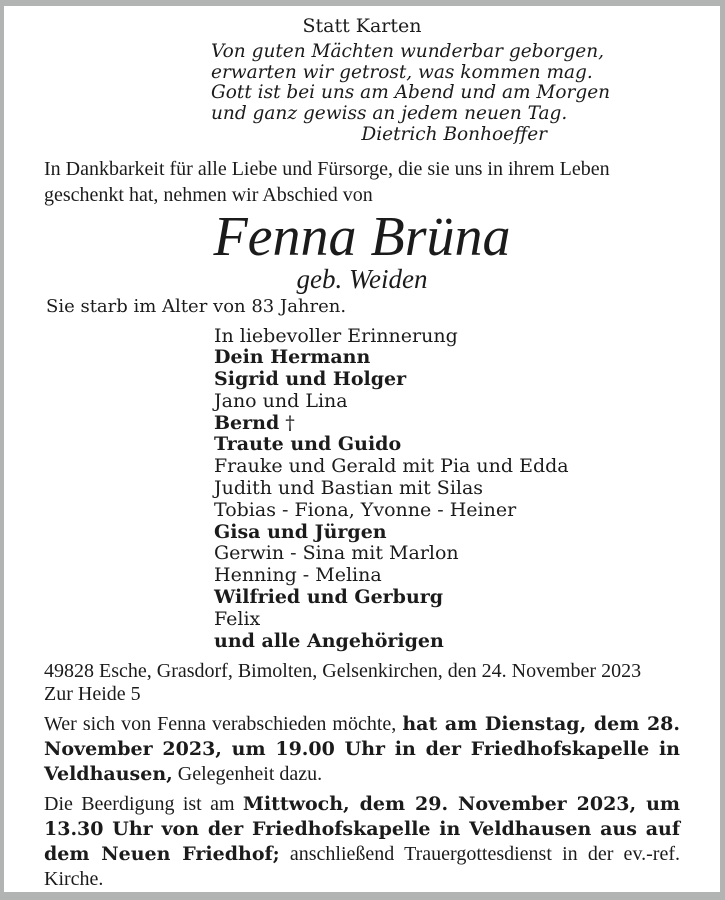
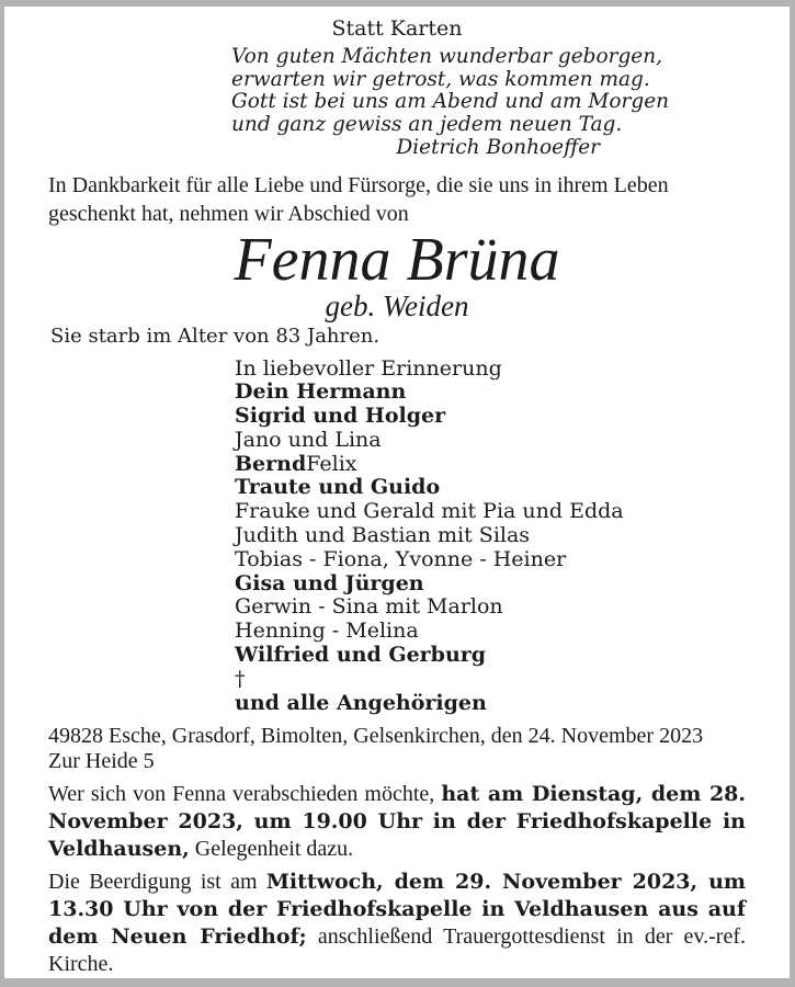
  Statt Karten
  Von guten Mächten wunderbar geborgen,
  erwarten wir getrost, was kommen mag.
  Gott ist bei uns am Abend und am Morgen
  und ganz gewiss an jedem neuen Tag.
  Dietrich Bonhoeffer
  In Dankbarkeit für alle Liebe und Fürsorge, die sie uns in ihrem Leben geschenkt hat, nehmen wir Abschied von
  Fenna Brüna
  geb. Weiden
  Sie starb im Alter von 83 Jahren.
  In liebevoller Erinnerung
  Dein Hermann
  Sigrid und Holger
  Jano und Lina
- Bernd †
+ BerndFelix
  Traute und Guido
  Frauke und Gerald mit Pia und Edda
  Judith und Bastian mit Silas
  Tobias - Fiona, Yvonne - Heiner
  Gisa und Jürgen
  Gerwin - Sina mit Marlon
  Henning - Melina
  Wilfried und Gerburg
- Felix
+ †
  und alle Angehörigen
  49828 Esche, Grasdorf, Bimolten, Gelsenkirchen, den 24. November 2023
  Zur Heide 5
  Wer sich von Fenna verabschieden möchte, hat am Dienstag, dem 28. November 2023, um 19.00 Uhr in der Friedhofskapelle in Veldhausen, Gelegenheit dazu.
  Die Beerdigung ist am Mittwoch, dem 29. November 2023, um 13.30 Uhr von der Friedhofskapelle in Veldhausen aus auf dem Neuen Friedhof; anschließend Trauergottesdienst in der ev.-ref. Kirche.
